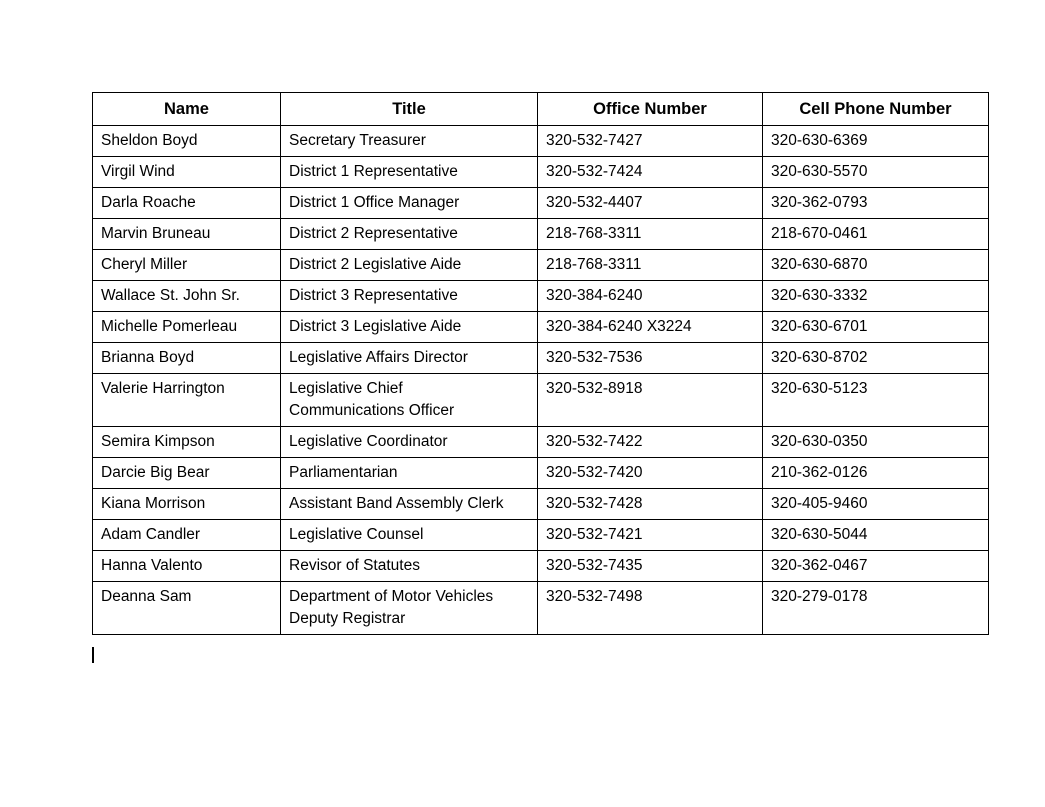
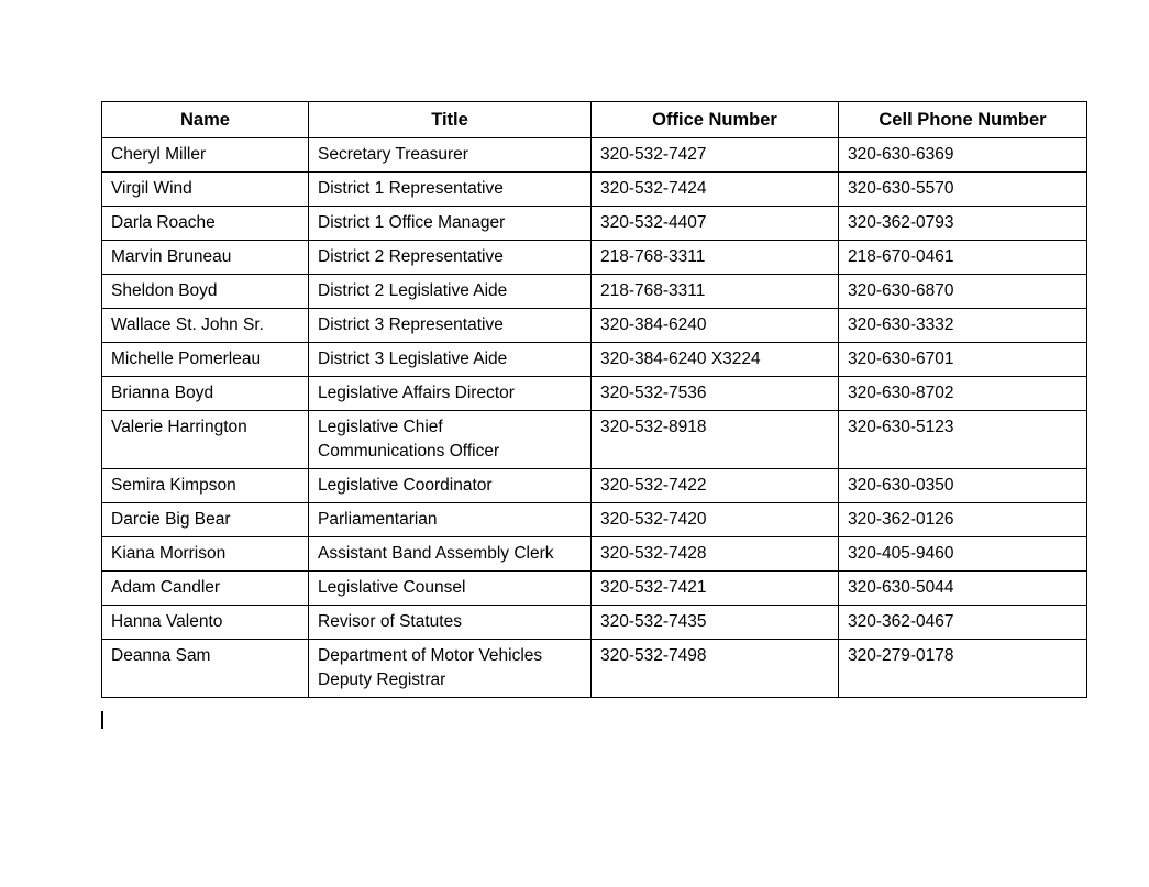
  Name	Title	Office Number	Cell Phone Number
- Sheldon Boyd	Secretary Treasurer	320-532-7427	320-630-6369
+ Cheryl Miller	Secretary Treasurer	320-532-7427	320-630-6369
  Virgil Wind	District 1 Representative	320-532-7424	320-630-5570
  Darla Roache	District 1 Office Manager	320-532-4407	320-362-0793
  Marvin Bruneau	District 2 Representative	218-768-3311	218-670-0461
- Cheryl Miller	District 2 Legislative Aide	218-768-3311	320-630-6870
+ Sheldon Boyd	District 2 Legislative Aide	218-768-3311	320-630-6870
  Wallace St. John Sr.	District 3 Representative	320-384-6240	320-630-3332
  Michelle Pomerleau	District 3 Legislative Aide	320-384-6240 X3224	320-630-6701
  Brianna Boyd	Legislative Affairs Director	320-532-7536	320-630-8702
  Valerie Harrington	Legislative Chief Communications Officer	320-532-8918	320-630-5123
  Semira Kimpson	Legislative Coordinator	320-532-7422	320-630-0350
- Darcie Big Bear	Parliamentarian	320-532-7420	210-362-0126
+ Darcie Big Bear	Parliamentarian	320-532-7420	320-362-0126
  Kiana Morrison	Assistant Band Assembly Clerk	320-532-7428	320-405-9460
  Adam Candler	Legislative Counsel	320-532-7421	320-630-5044
  Hanna Valento	Revisor of Statutes	320-532-7435	320-362-0467
  Deanna Sam	Department of Motor Vehicles Deputy Registrar	320-532-7498	320-279-0178
